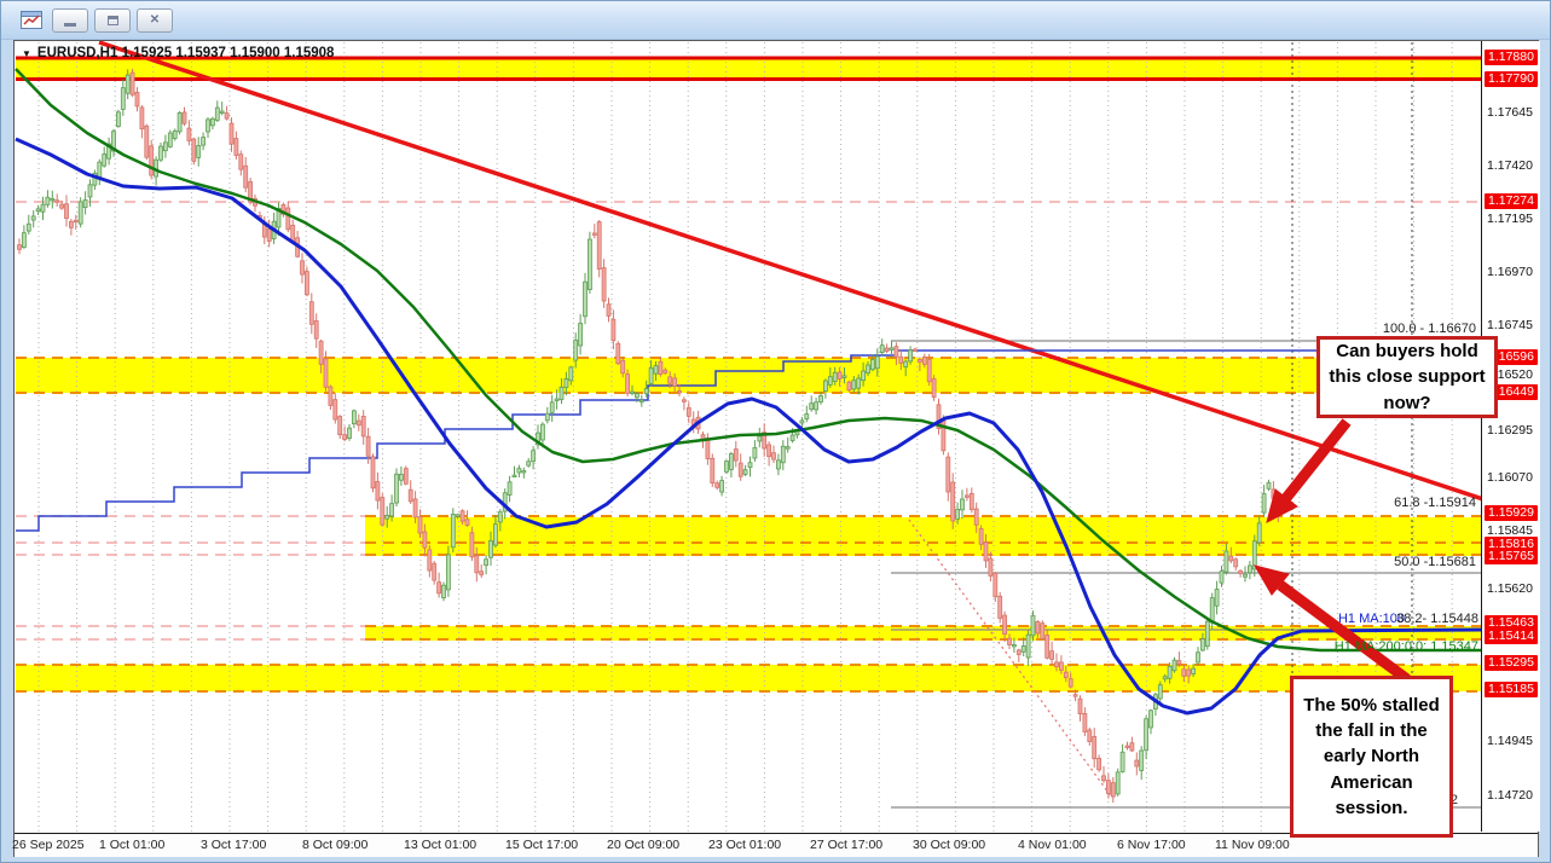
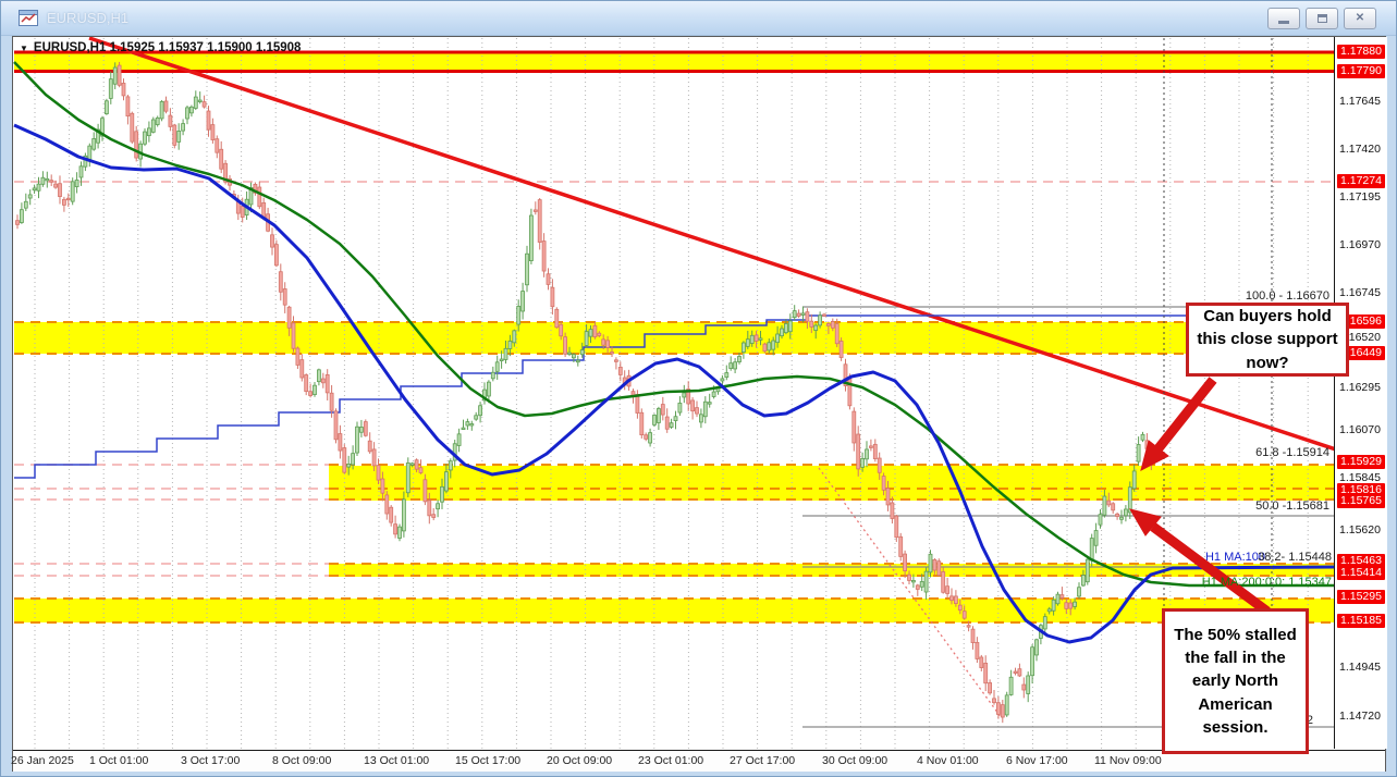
+ EURUSD,H1
  ✕
  ▼ EURUSD,H1 1.15925 1.15937 1.15900 1.15908
  1.17880
  1.17790
  1.17645
  1.17420
  1.17274
  1.17195
  1.16970
  1.16745
  16596
  16520
  16449
  1.16295
  1.16070
  1.15929
  1.15845
  1.15816
  1.15765
  1.15620
  1.15463
  1.15414
  1.15295
  1.15185
  1.14945
  1.14720
- 26 Sep 2025
+ 26 Jan 2025
  1 Oct 01:00
  3 Oct 17:00
  8 Oct 09:00
  13 Oct 01:00
  15 Oct 17:00
  20 Oct 09:00
  23 Oct 01:00
  27 Oct 17:00
  30 Oct 09:00
  4 Nov 01:00
  6 Nov 17:00
  11 Nov 09:00
  100.0 - 1.16670
  61.8 -1.15914
  50.0 -1.15681
  H1 MA:100
  38.2- 1.15448
  H1 MA:200:0:0: 1.15347
  Can buyers hold this close support now?
  The 50% stalled the fall in the early North American session.
